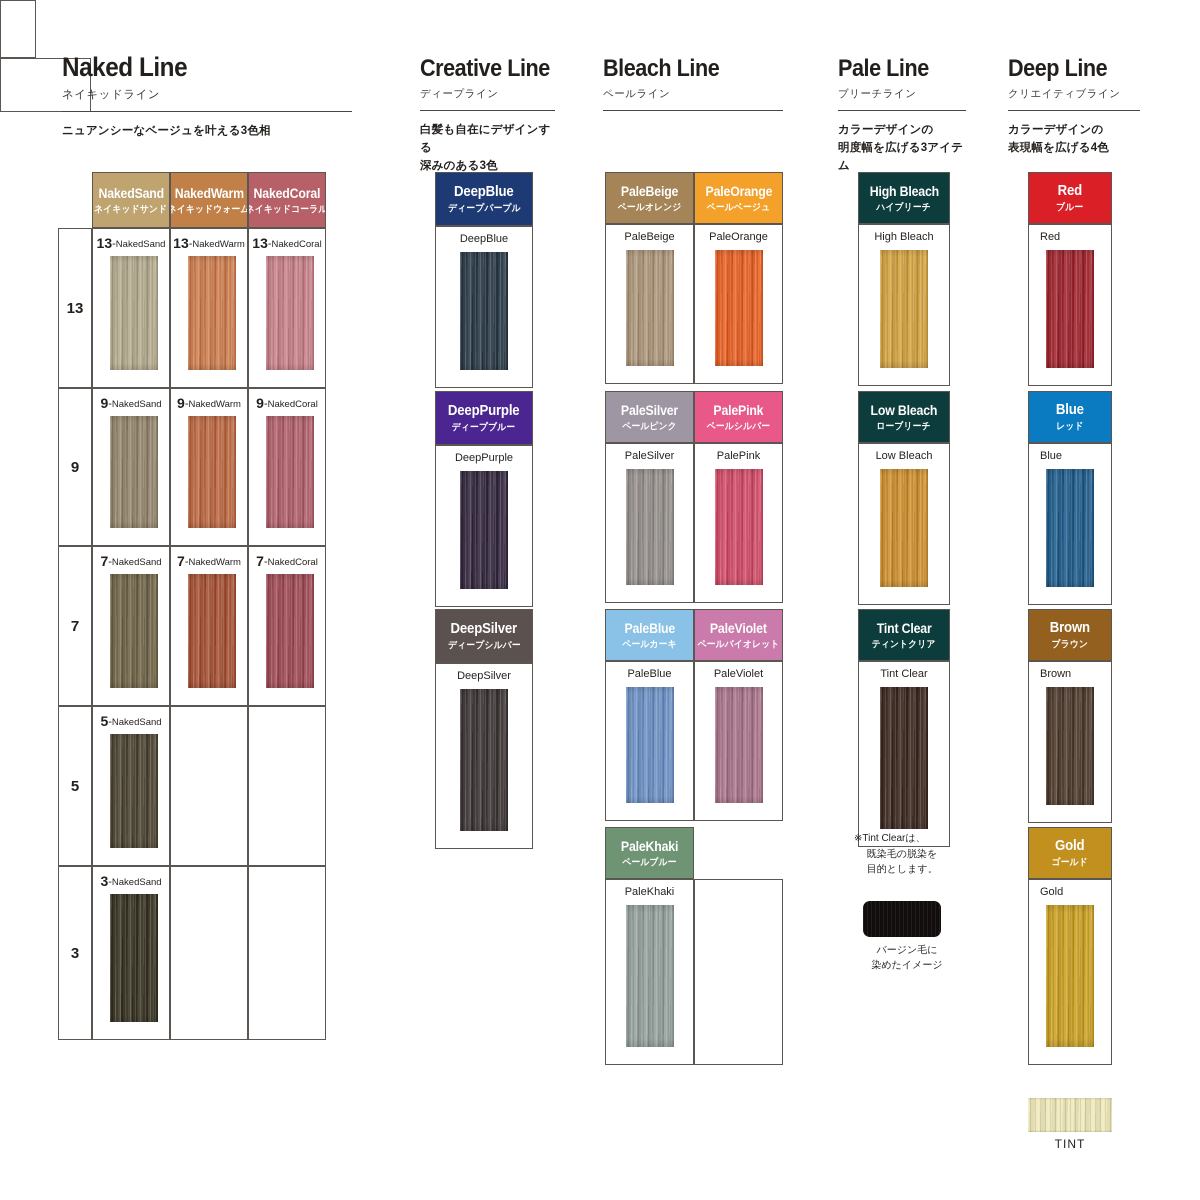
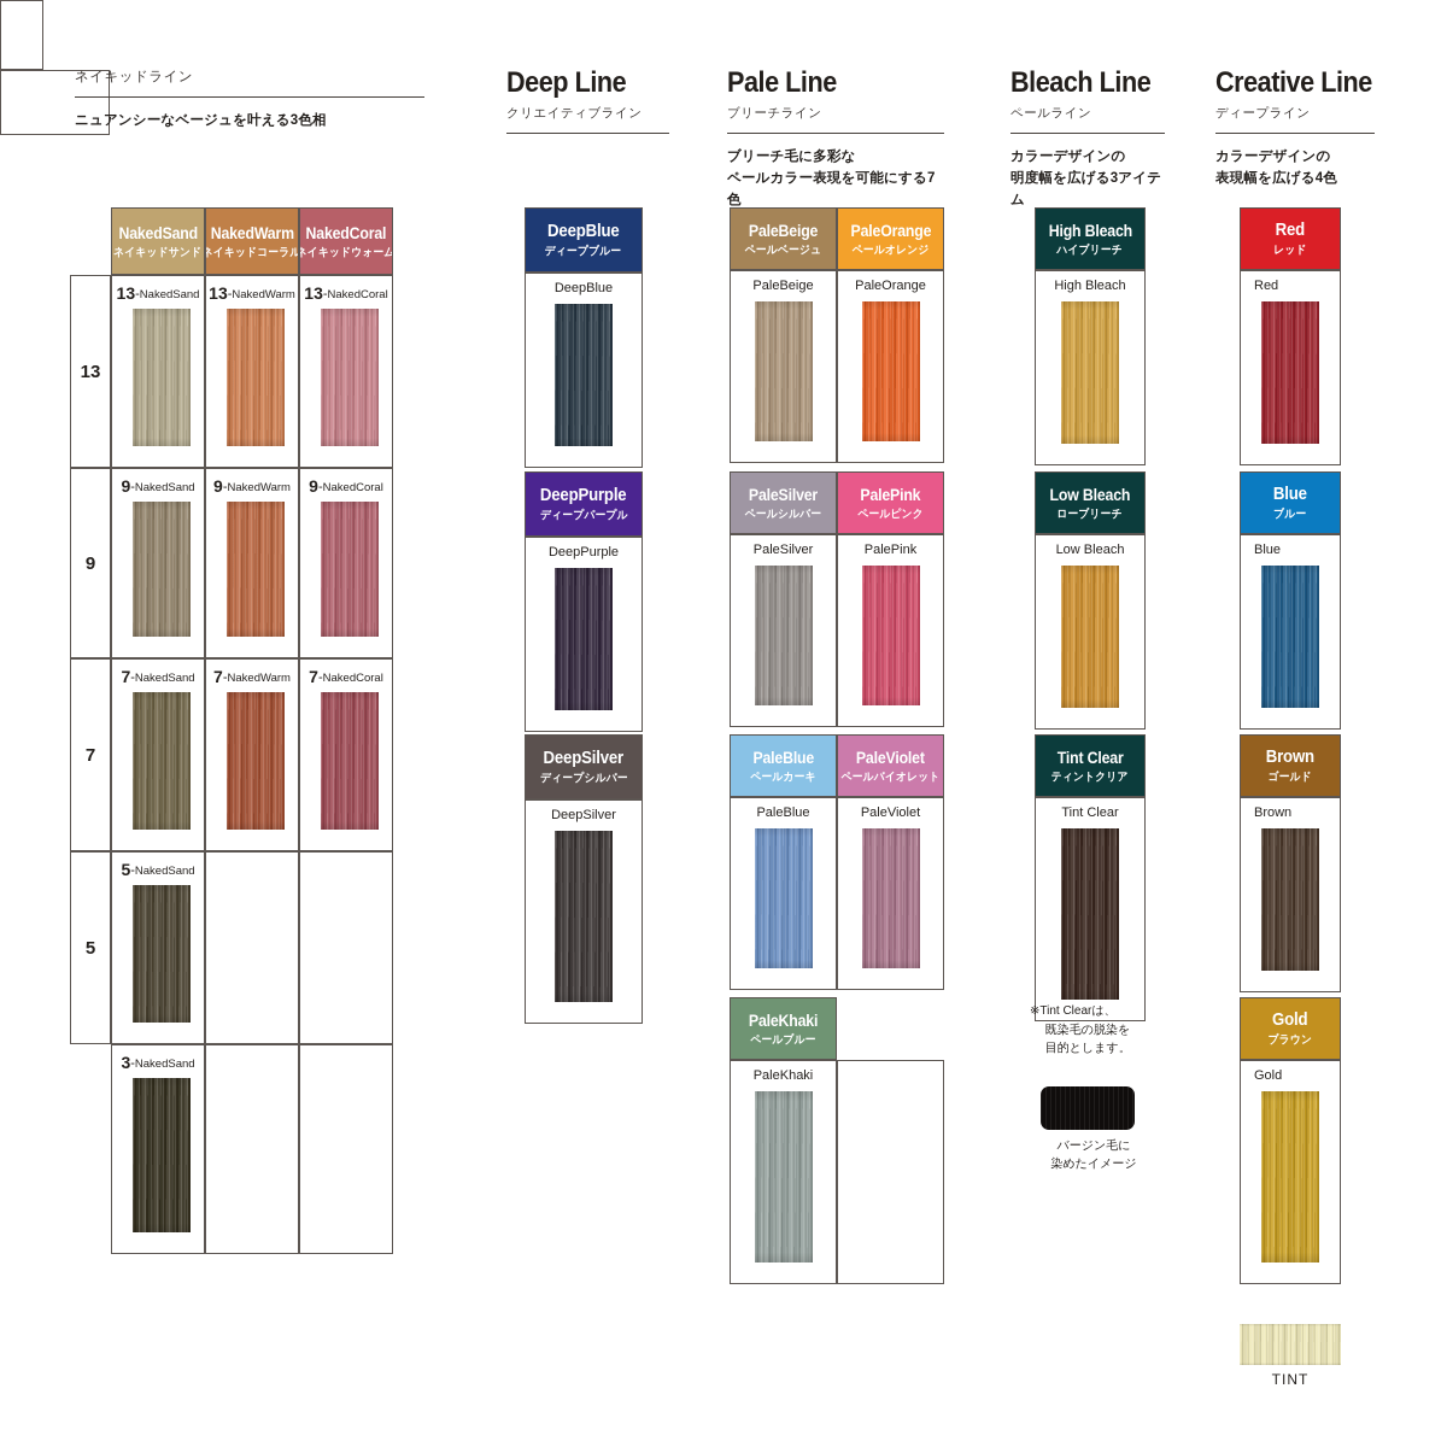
- Naked Line
  ネイキッドライン
  ニュアンシーなベージュを叶える3色相
- Creative Line
+ Deep Line
- ディープライン
+ クリエイティブライン
- 白髪も自在にデザインする
- 深みのある3色
- Bleach Line
+ Pale Line
- ペールライン
+ ブリーチライン
+ ブリーチ毛に多彩な
+ ペールカラー表現を可能にする7色
- Pale Line
+ Bleach Line
- ブリーチライン
+ ペールライン
  カラーデザインの
  明度幅を広げる3アイテム
- Deep Line
+ Creative Line
- クリエイティブライン
+ ディープライン
  カラーデザインの
  表現幅を広げる4色
  NakedSand
  ネイキッドサンド
  NakedWarm
- ネイキッドウォーム
+ ネイキッドコーラル
  NakedCoral
- ネイキッドコーラル
+ ネイキッドウォーム
  13
  13-NakedSand
  13-NakedWarm
  13-NakedCoral
  9
  9-NakedSand
  9-NakedWarm
  9-NakedCoral
  7
  7-NakedSand
  7-NakedWarm
  7-NakedCoral
  5
  5-NakedSand
- 3
  3-NakedSand
  DeepBlue
- ディープパープル
+ ディープブルー
  DeepBlue
  DeepPurple
- ディープブルー
+ ディープパープル
  DeepPurple
  DeepSilver
  ディープシルバー
  DeepSilver
  PaleBeige
- ペールオレンジ
+ ペールベージュ
  PaleBeige
  PaleOrange
- ペールベージュ
+ ペールオレンジ
  PaleOrange
  PaleSilver
- ペールピンク
+ ペールシルバー
  PaleSilver
  PalePink
- ペールシルバー
+ ペールピンク
  PalePink
  PaleBlue
  ペールカーキ
  PaleBlue
  PaleViolet
  ペールバイオレット
  PaleViolet
  PaleKhaki
  ペールブルー
  PaleKhaki
  High Bleach
  ハイブリーチ
  High Bleach
  Low Bleach
  ローブリーチ
  Low Bleach
  Tint Clear
  ティントクリア
  Tint Clear
  ※Tint Clearは、
  既染毛の脱染を
  目的とします。
  バージン毛に
  染めたイメージ
  Red
- ブルー
+ レッド
  Red
  Blue
- レッド
+ ブルー
  Blue
  Brown
- ブラウン
+ ゴールド
  Brown
  Gold
- ゴールド
+ ブラウン
  Gold
  TINT
